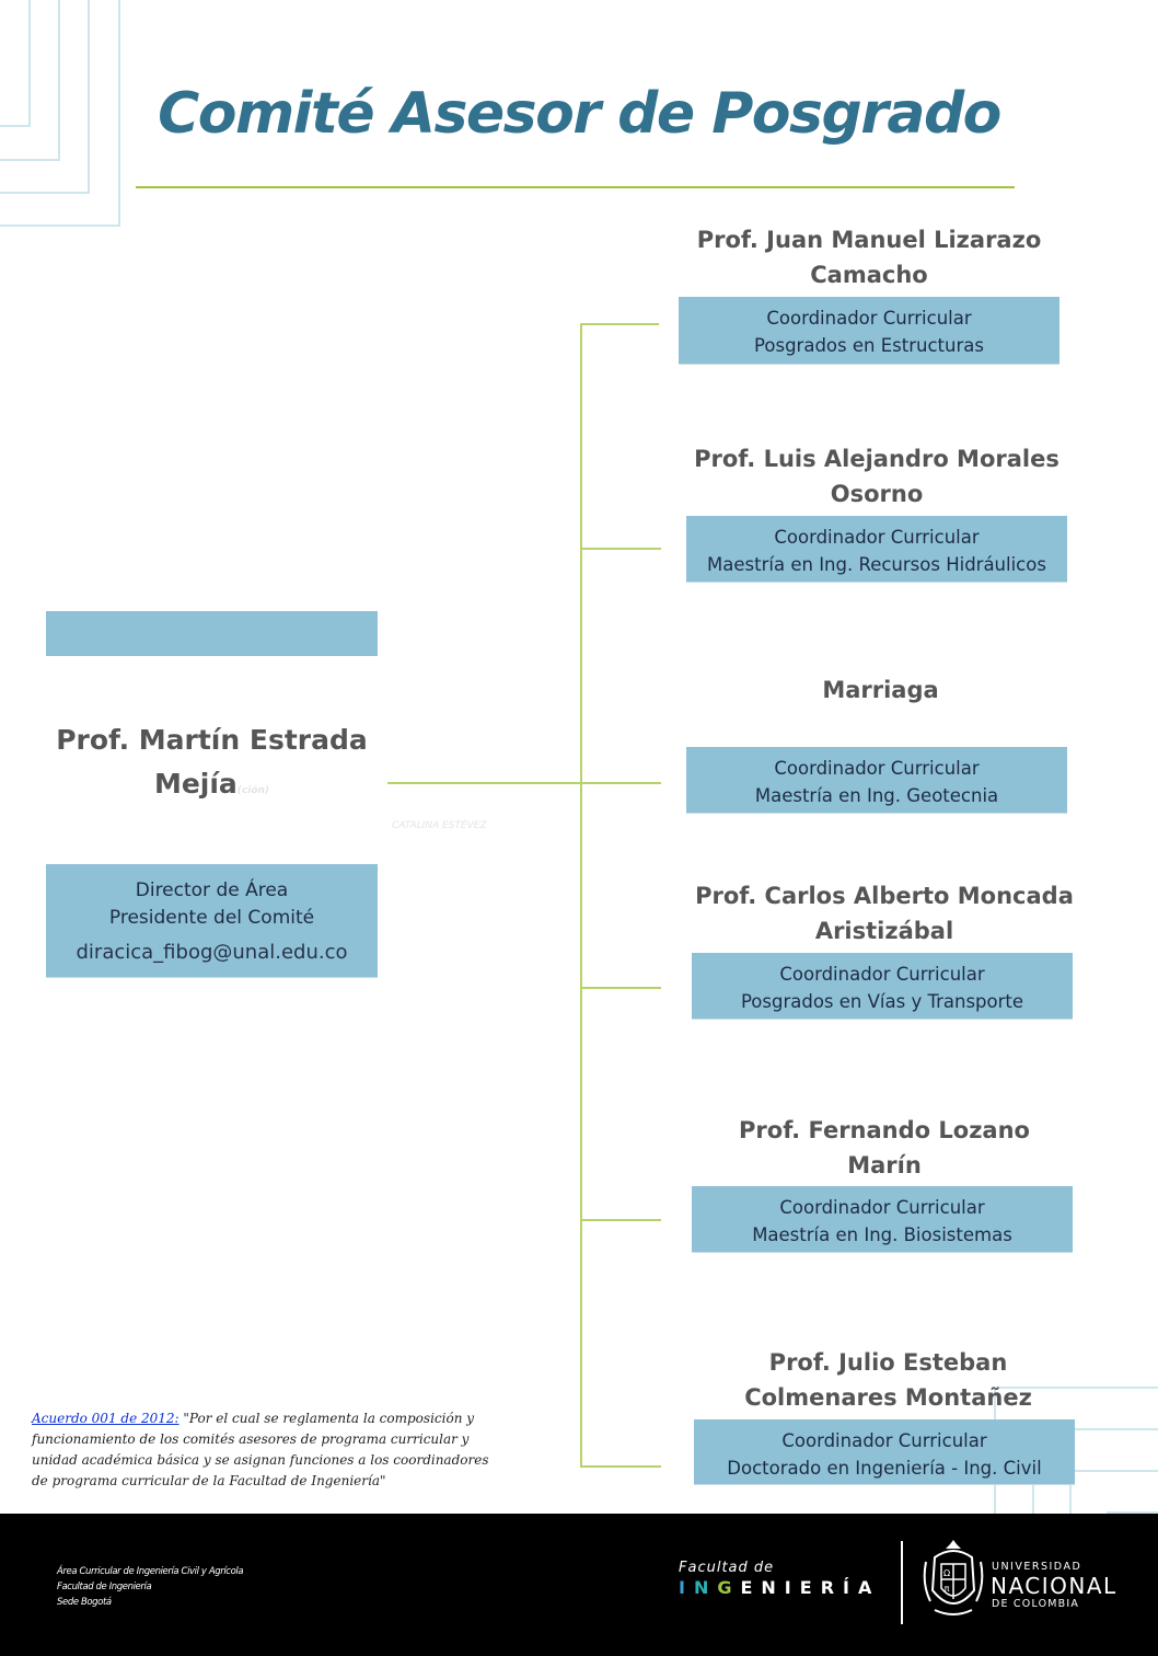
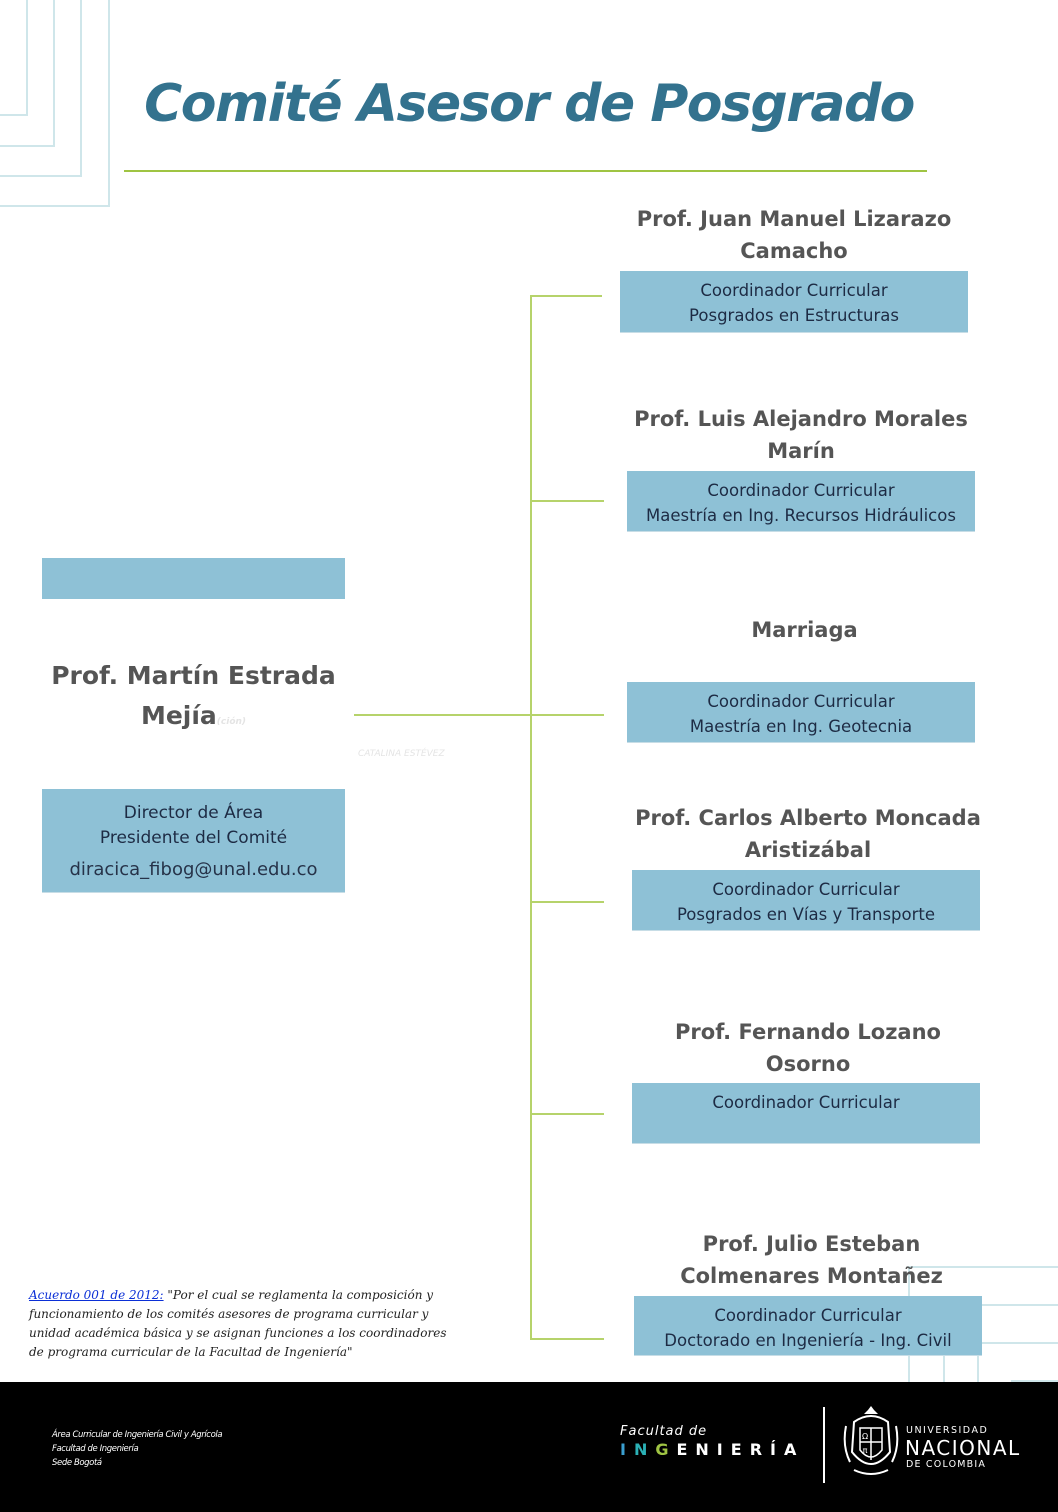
  Comité Asesor de Posgrado
  Prof. Martín Estrada
  Mejía(ción)
  CATALINA ESTÉVEZ
  Director de Área
  Presidente del Comité
  diracica_fibog@unal.edu.co
  Prof. Juan Manuel Lizarazo
  Camacho
  Coordinador Curricular
  Posgrados en Estructuras
  Prof. Luis Alejandro Morales
- Osorno
+ Marín
  Coordinador Curricular
  Maestría en Ing. Recursos Hidráulicos
  Marriaga
  Coordinador Curricular
  Maestría en Ing. Geotecnia
  Prof. Carlos Alberto Moncada
  Aristizábal
  Coordinador Curricular
  Posgrados en Vías y Transporte
  Prof. Fernando Lozano
- Marín
+ Osorno
  Coordinador Curricular
- Maestría en Ing. Biosistemas
  Prof. Julio Esteban
  Colmenares Montañez
  Coordinador Curricular
  Doctorado en Ingeniería - Ing. Civil
  Acuerdo 001 de 2012: "Por el cual se reglamenta la composición y funcionamiento de los comités asesores de programa curricular y unidad académica básica y se asignan funciones a los coordinadores de programa curricular de la Facultad de Ingeniería"
  Área Curricular de Ingeniería Civil y Agrícola
  Facultad de Ingeniería
  Sede Bogotá
  Facultad de
  INGENIERÍA
  Ω
  π
  UNIVERSIDAD
  NACIONAL
  DE COLOMBIA
